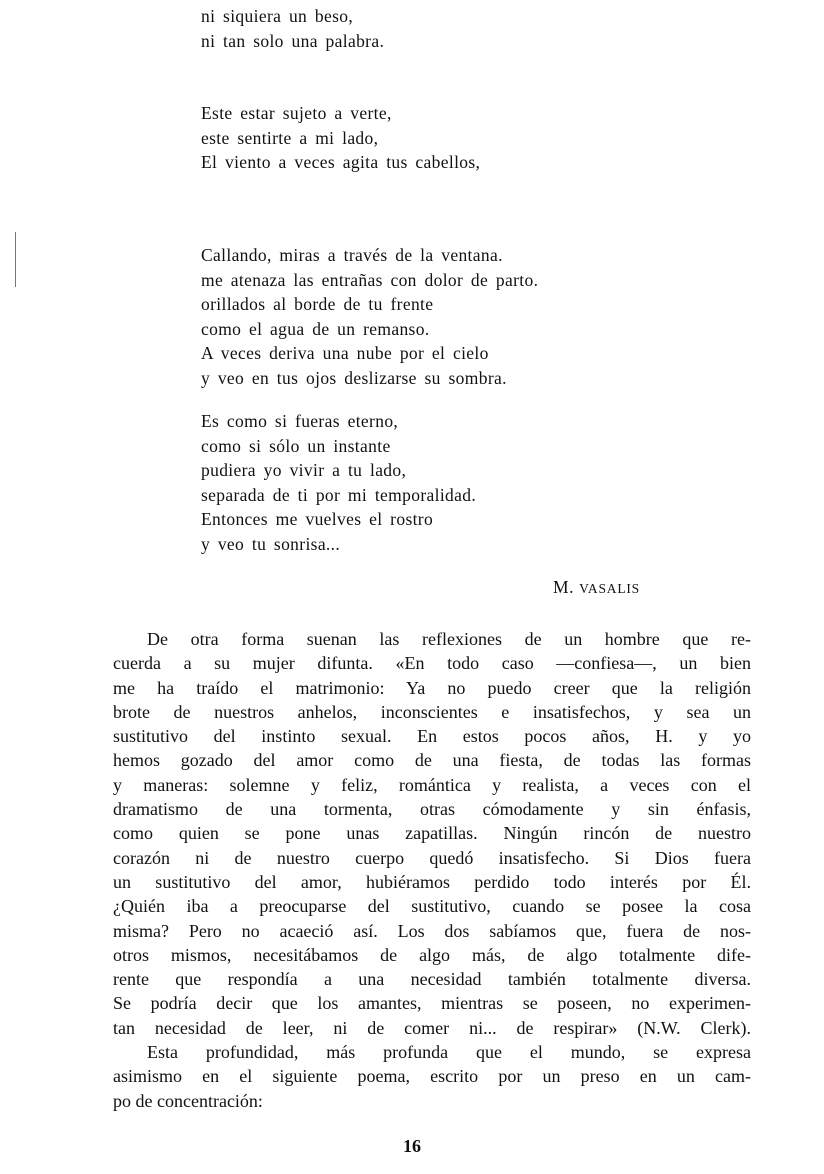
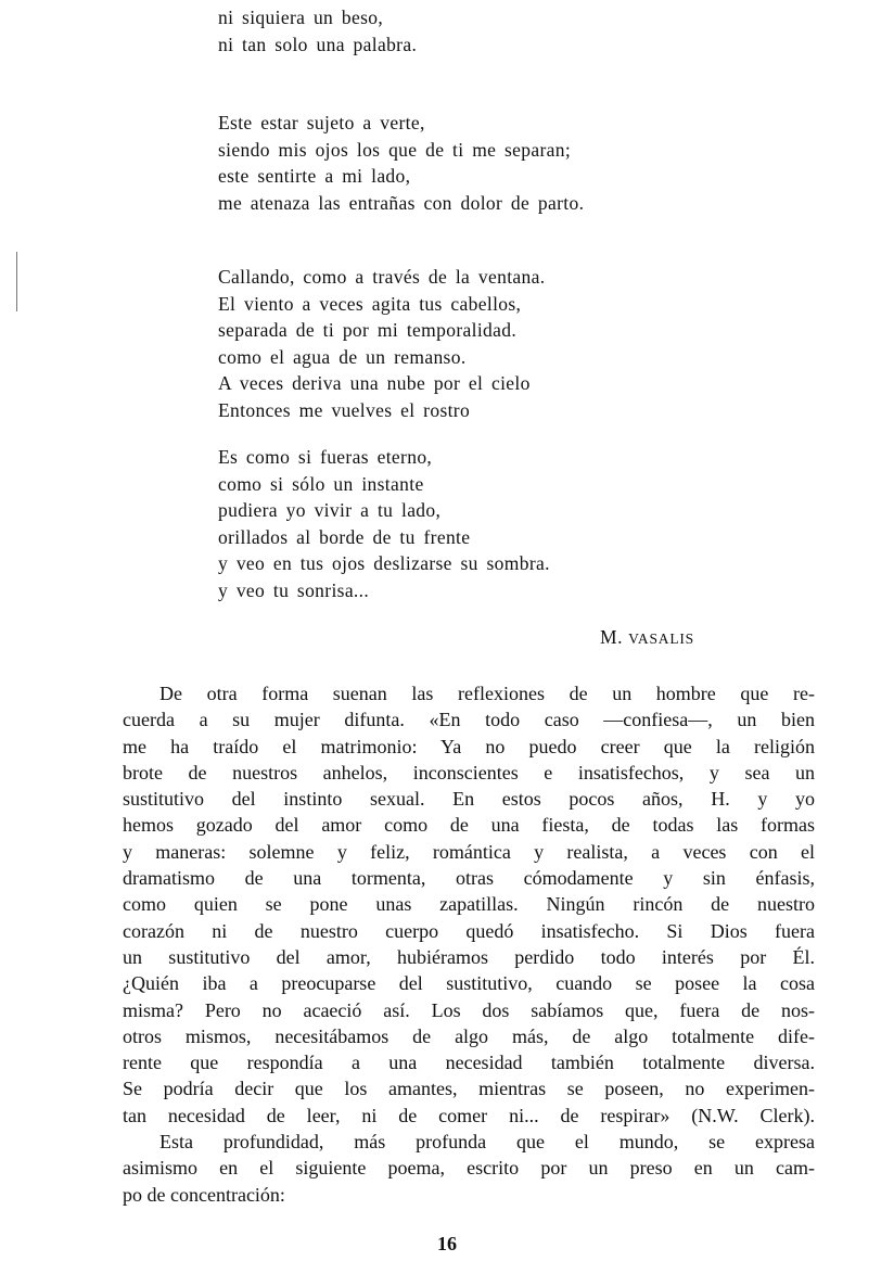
  ni siquiera un beso,
  ni tan solo una palabra.
  Este estar sujeto a verte,
+ siendo mis ojos los que de ti me separan;
  este sentirte a mi lado,
- El viento a veces agita tus cabellos,
+ me atenaza las entrañas con dolor de parto.
- Callando, miras a través de la ventana.
+ Callando, como a través de la ventana.
- me atenaza las entrañas con dolor de parto.
+ El viento a veces agita tus cabellos,
- orillados al borde de tu frente
+ separada de ti por mi temporalidad.
  como el agua de un remanso.
  A veces deriva una nube por el cielo
- y veo en tus ojos deslizarse su sombra.
+ Entonces me vuelves el rostro
  Es como si fueras eterno,
  como si sólo un instante
  pudiera yo vivir a tu lado,
- separada de ti por mi temporalidad.
+ orillados al borde de tu frente
- Entonces me vuelves el rostro
+ y veo en tus ojos deslizarse su sombra.
  y veo tu sonrisa...
  M. VASALIS
  De otra forma suenan las reflexiones de un hombre que re-
  cuerda a su mujer difunta. «En todo caso —confiesa—, un bien
  me ha traído el matrimonio: Ya no puedo creer que la religión
  brote de nuestros anhelos, inconscientes e insatisfechos, y sea un
  sustitutivo del instinto sexual. En estos pocos años, H. y yo
  hemos gozado del amor como de una fiesta, de todas las formas
  y maneras: solemne y feliz, romántica y realista, a veces con el
  dramatismo de una tormenta, otras cómodamente y sin énfasis,
  como quien se pone unas zapatillas. Ningún rincón de nuestro
  corazón ni de nuestro cuerpo quedó insatisfecho. Si Dios fuera
  un sustitutivo del amor, hubiéramos perdido todo interés por Él.
  ¿Quién iba a preocuparse del sustitutivo, cuando se posee la cosa
  misma? Pero no acaeció así. Los dos sabíamos que, fuera de nos-
  otros mismos, necesitábamos de algo más, de algo totalmente dife-
  rente que respondía a una necesidad también totalmente diversa.
  Se podría decir que los amantes, mientras se poseen, no experimen-
  tan necesidad de leer, ni de comer ni... de respirar» (N.W. Clerk).
  Esta profundidad, más profunda que el mundo, se expresa
  asimismo en el siguiente poema, escrito por un preso en un cam-
  po de concentración:
  16
